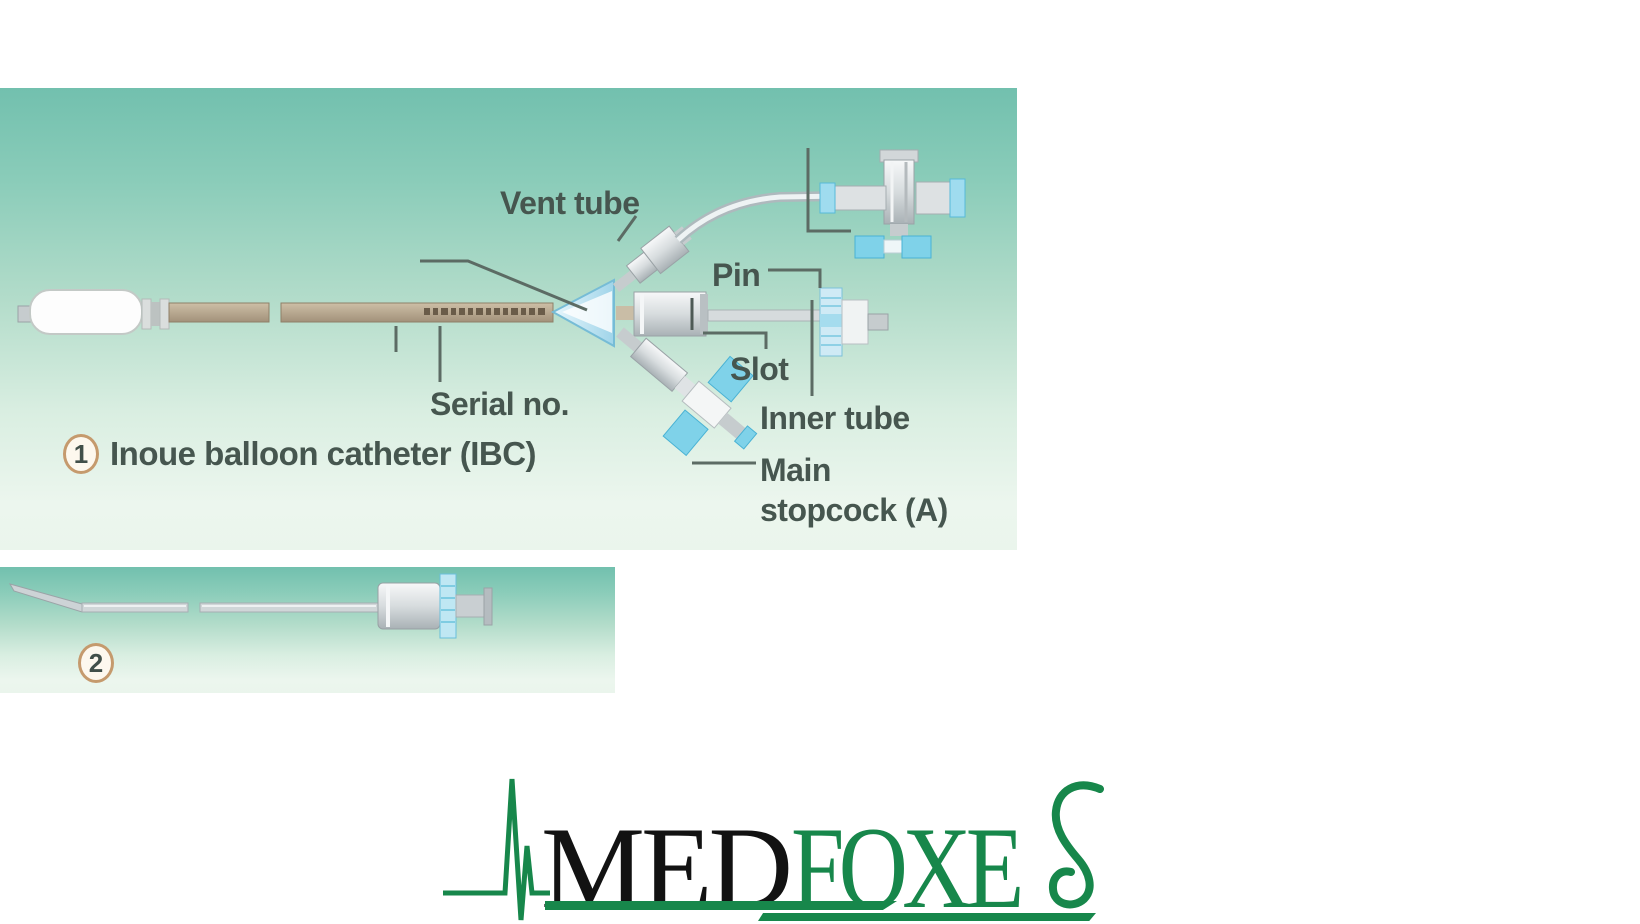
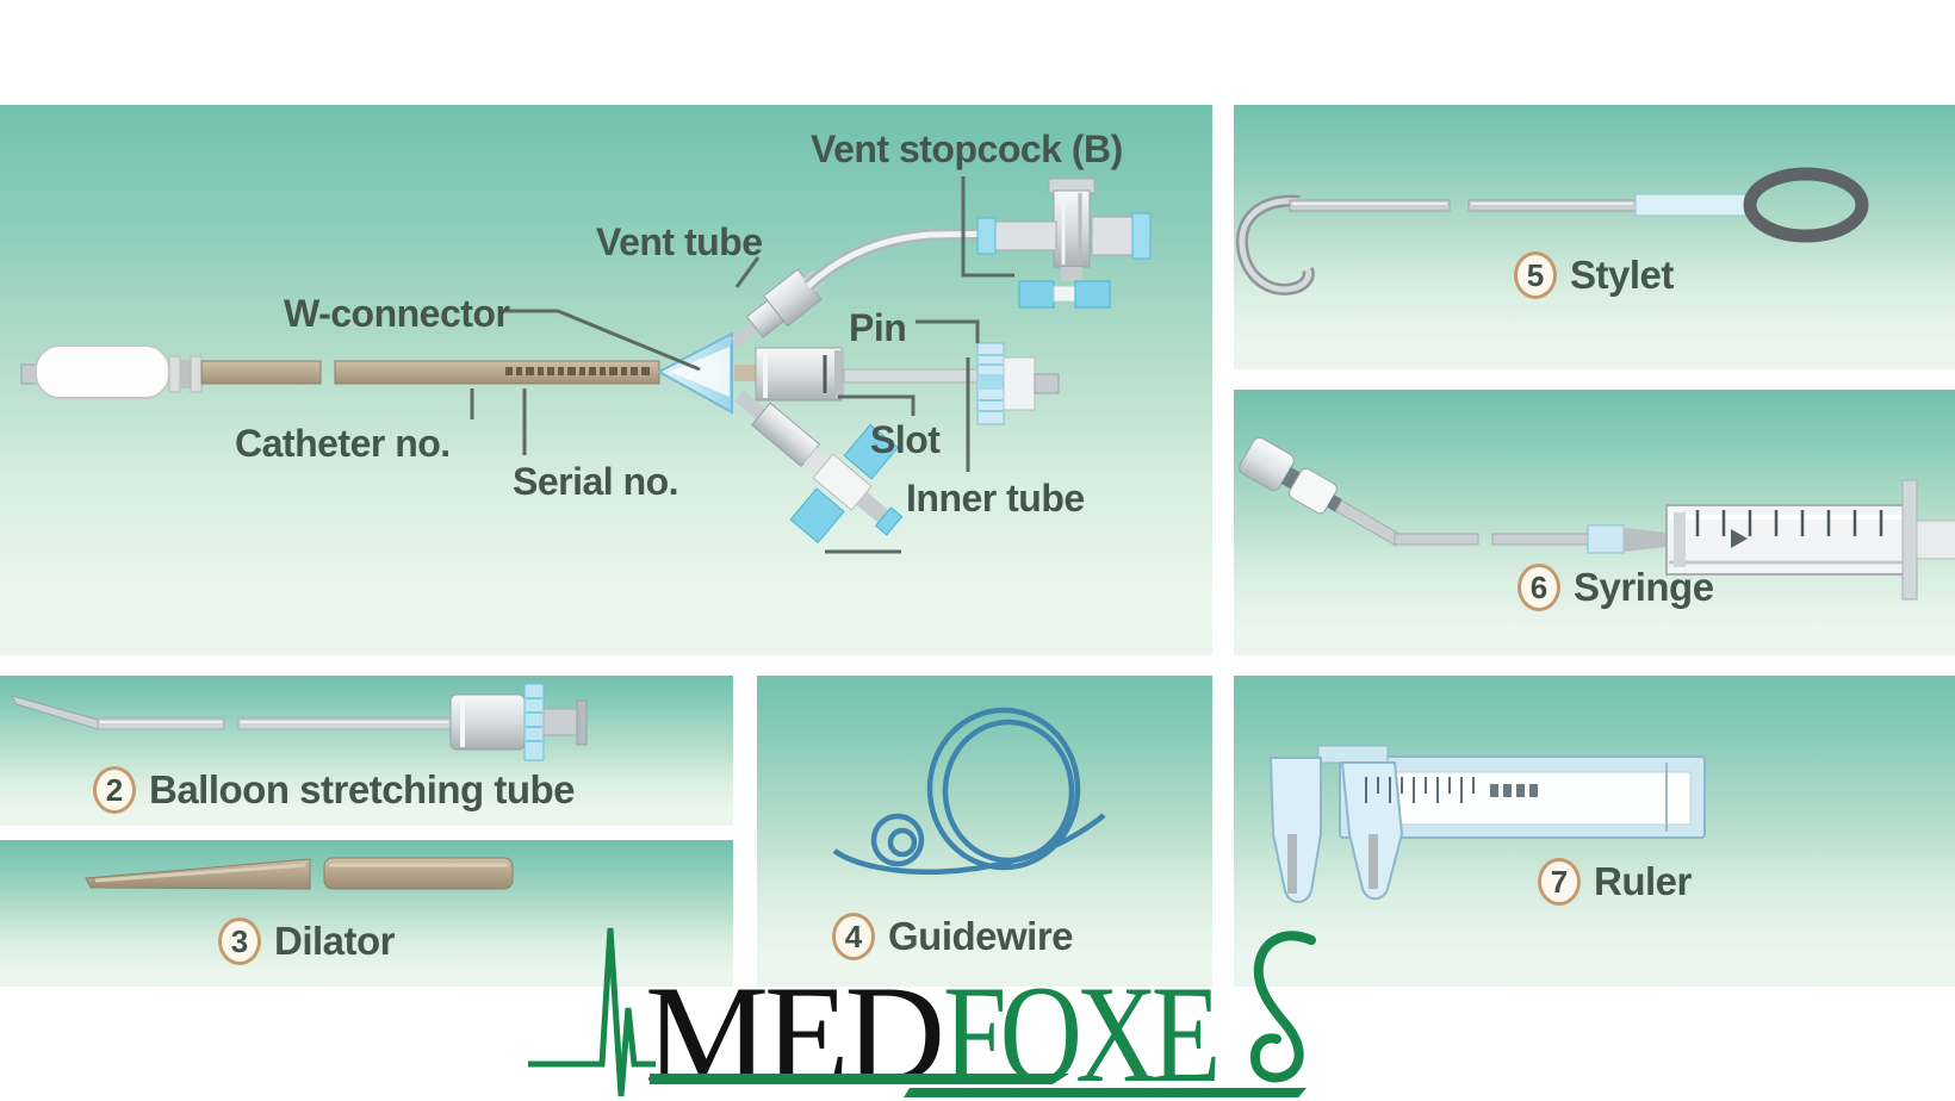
+ Vent stopcock (B)
  Vent tube
+ W-connector
  Pin
+ Catheter no.
  Serial no.
  Slot
  Inner tube
- Main
- stopcock (A)
- 1
- Inoue balloon catheter (IBC)
  2
+ Balloon stretching tube
+ 3
+ Dilator
+ 4
+ Guidewire
+ 5
+ Stylet
+ 6
+ Syringe
+ 7
+ Ruler
  MED
  FOXE
